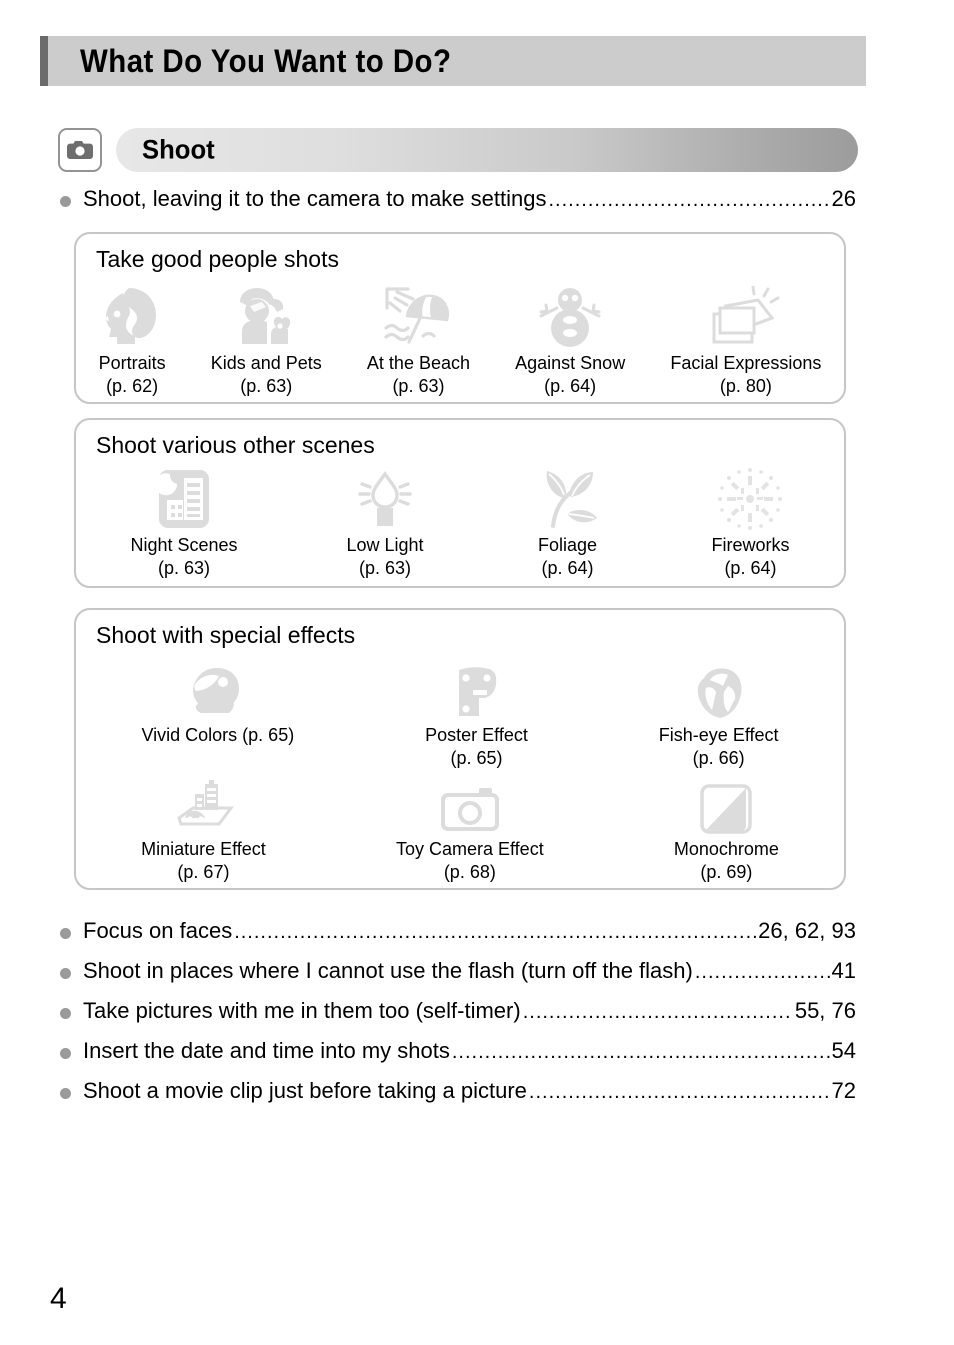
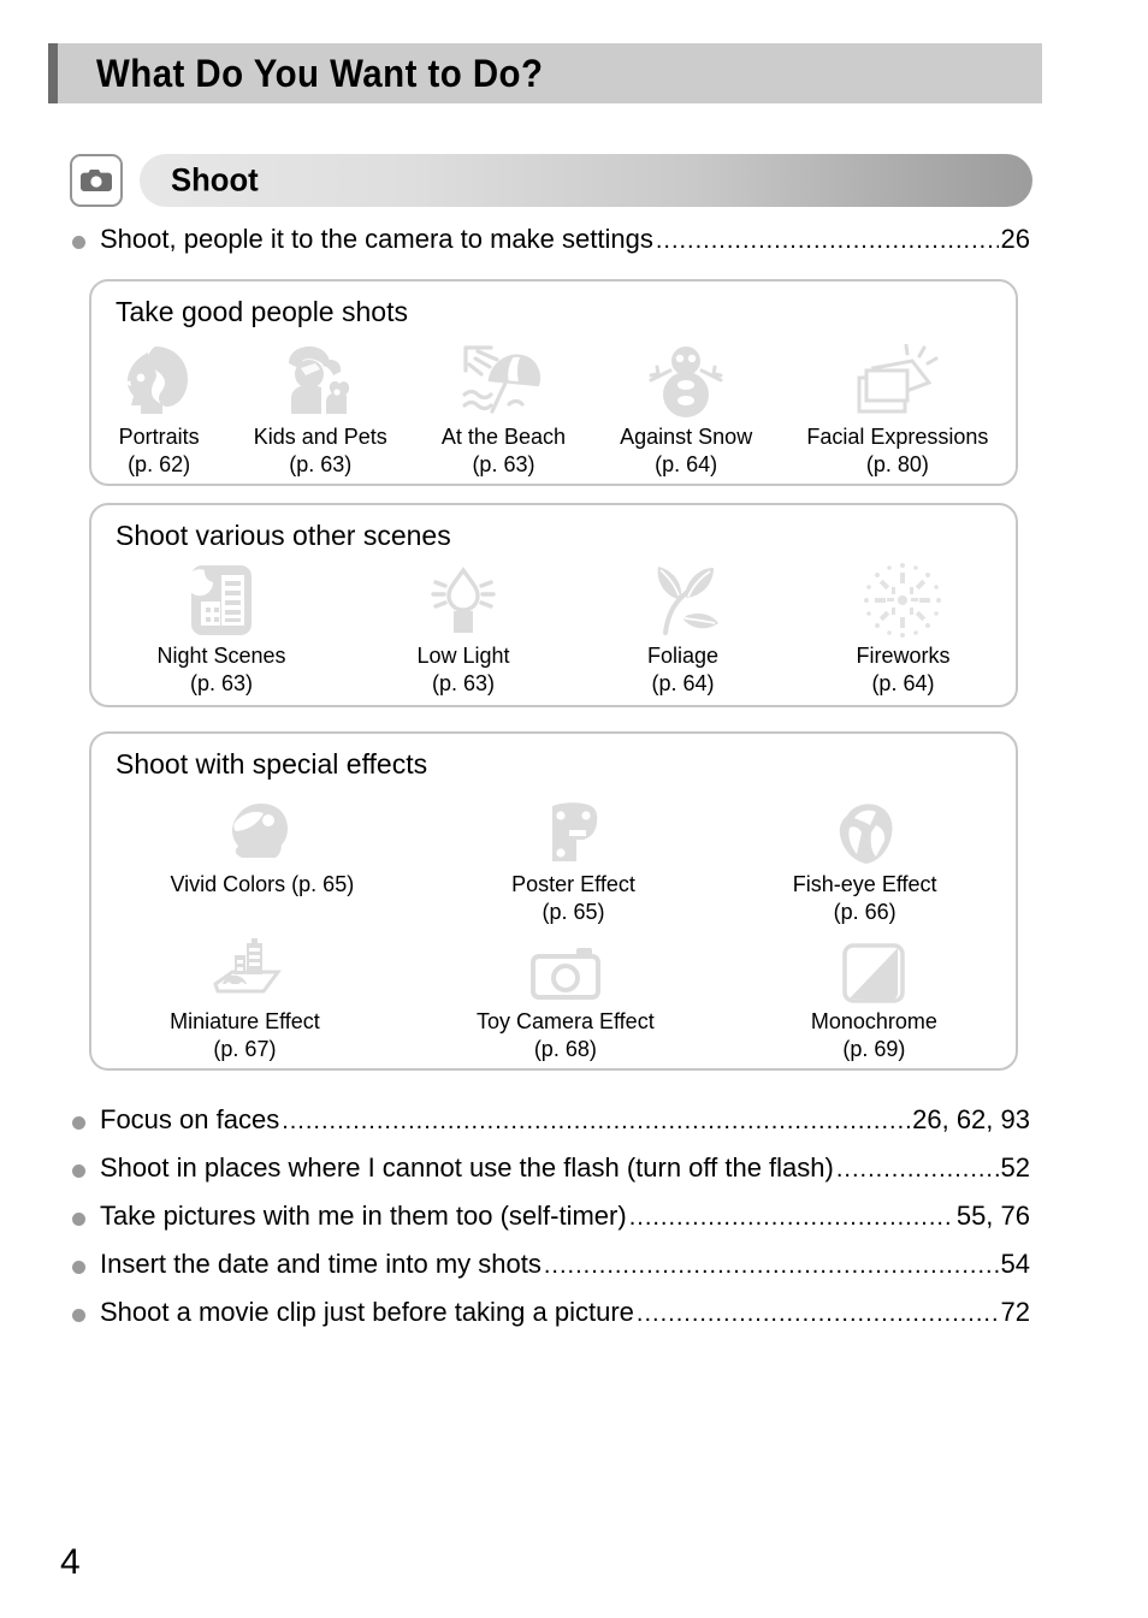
  What Do You Want to Do?
  Shoot
- Shoot, leaving it to the camera to make settings
+ Shoot, people it to the camera to make settings
  26
  Take good people shots
  Portraits
  (p. 62)
  Kids and Pets
  (p. 63)
  At the Beach
  (p. 63)
  Against Snow
  (p. 64)
  Facial Expressions
  (p. 80)
  Shoot various other scenes
  Night Scenes
  (p. 63)
  Low Light
  (p. 63)
  Foliage
  (p. 64)
  Fireworks
  (p. 64)
  Shoot with special effects
  Vivid Colors (p. 65)
  Poster Effect
  (p. 65)
  Fish-eye Effect
  (p. 66)
  Miniature Effect
  (p. 67)
  Toy Camera Effect
  (p. 68)
  Monochrome
  (p. 69)
  Focus on faces
  ................................................................................
  26, 62, 93
  Shoot in places where I cannot use the flash (turn off the flash)
- 41
+ 52
  Take pictures with me in them too (self-timer)
  55, 76
  Insert the date and time into my shots
  54
  Shoot a movie clip just before taking a picture
  72
  4
